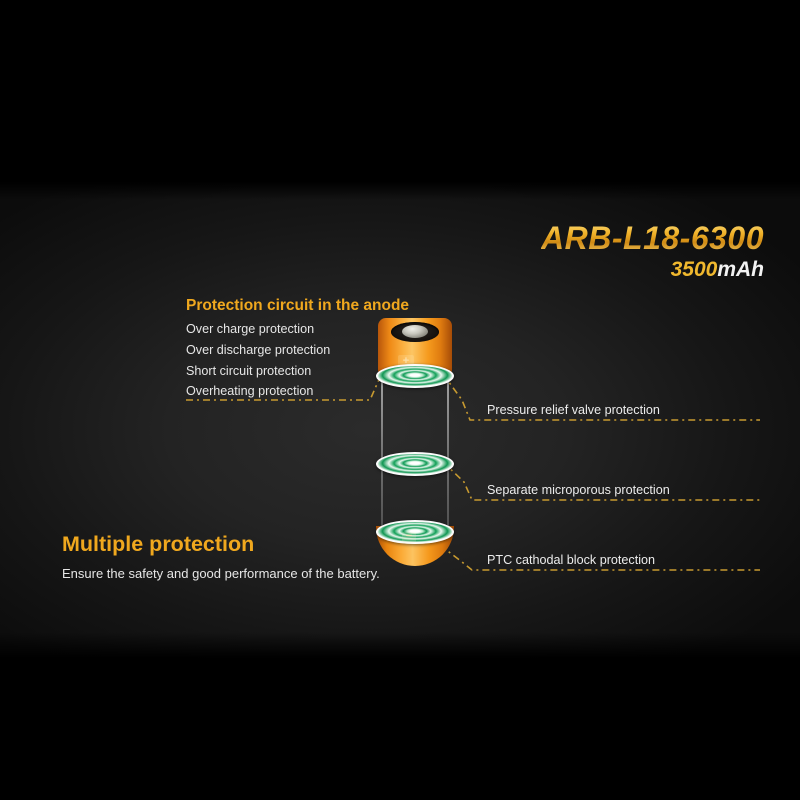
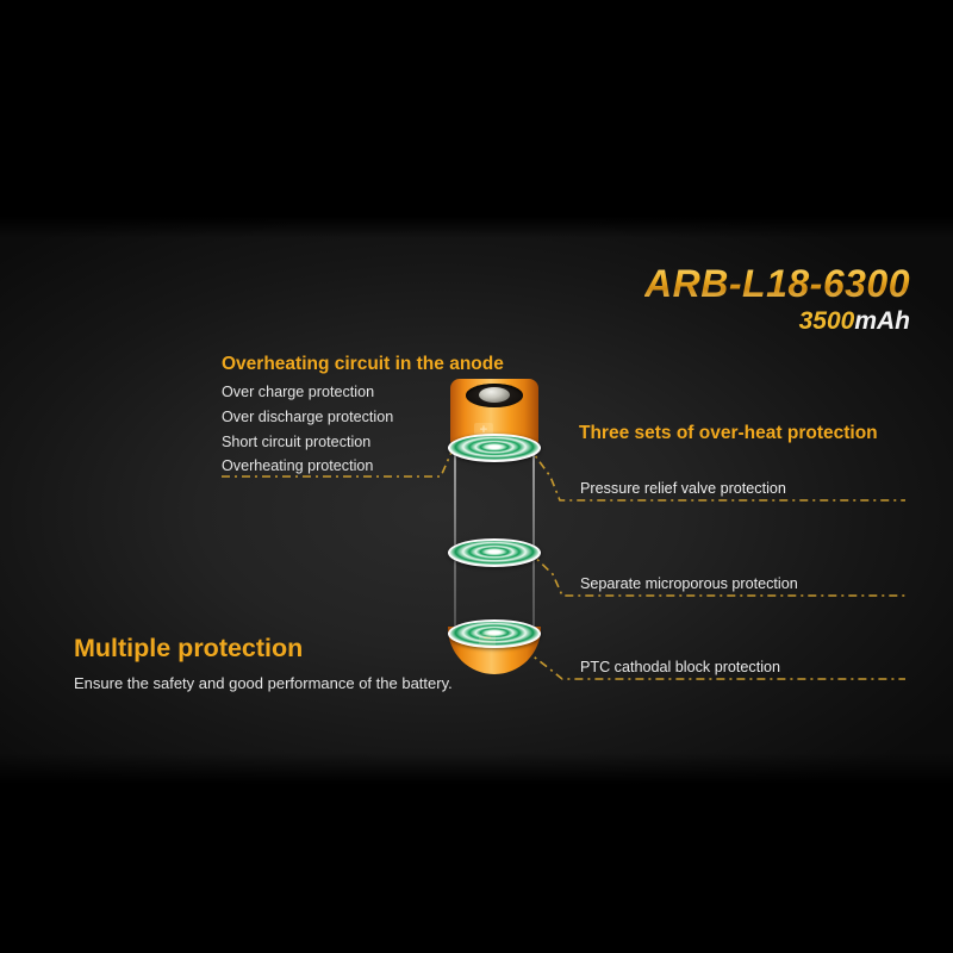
  ARB-L18-6300
  3500mAh
- Protection circuit in the anode
+ Overheating circuit in the anode
  Over charge protection
  Over discharge protection
  Short circuit protection
  Overheating protection
+ Three sets of over-heat protection
  Pressure relief valve protection
  Separate microporous protection
  PTC cathodal block protection
  Multiple protection
  Ensure the safety and good performance of the battery.
  +
  −
